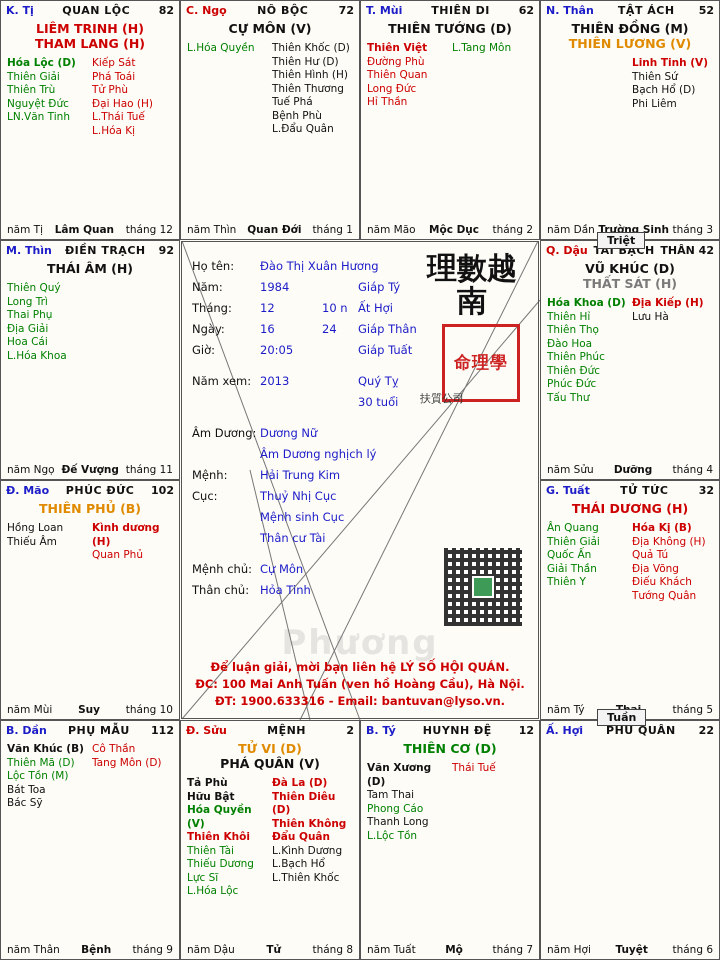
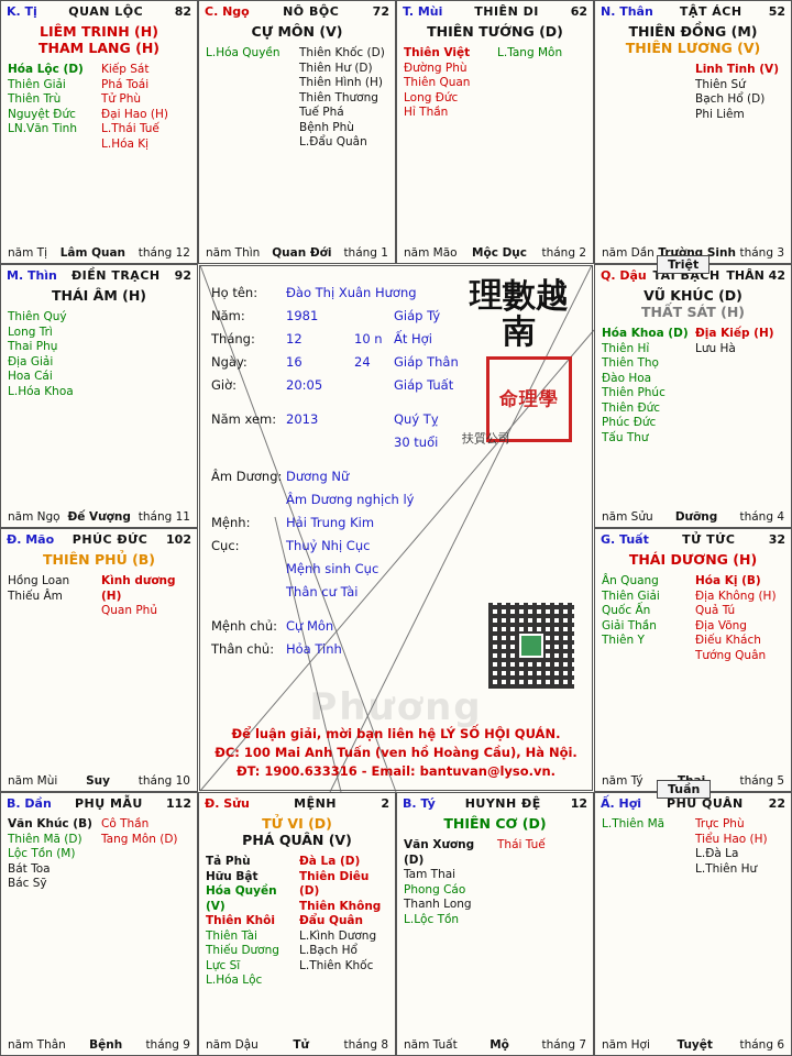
  K. Tị
  QUAN LỘC
  82
  LIÊM TRINH (H)
  THAM LANG (H)
  Hóa Lộc (D)
  Thiên Giải
  Thiên Trù
  Nguyệt Đức
  LN.Văn Tinh
  Kiếp Sát
  Phá Toái
  Tử Phù
  Đại Hao (H)
  L.Thái Tuế
  L.Hóa Kị
  năm Tị
  Lâm Quan
  tháng 12
  C. Ngọ
  NÔ BỘC
  72
  CỰ MÔN (V)
  L.Hóa Quyền
  Thiên Khốc (D)
  Thiên Hư (D)
  Thiên Hình (H)
  Thiên Thương
  Tuế Phá
  Bệnh Phù
  L.Đẩu Quân
  năm Thìn
  Quan Đới
  tháng 1
  T. Mùi
  THIÊN DI
  62
  THIÊN TƯỚNG (D)
  Thiên Việt
  Đường Phù
  Thiên Quan
  Long Đức
  Hỉ Thần
  L.Tang Môn
  năm Mão
  Mộc Dục
  tháng 2
  N. Thân
  TẬT ÁCH
  52
  THIÊN ĐỒNG (M)
  THIÊN LƯƠNG (V)
  Linh Tinh (V)
  Thiên Sứ
  Bạch Hổ (D)
  Phi Liêm
  năm Dần
  Trường Sinh
  tháng 3
  M. Thìn
  ĐIỀN TRẠCH
  92
  THÁI ÂM (H)
  Thiên Quý
  Long Trì
  Thai Phụ
  Địa Giải
  Hoa Cái
  L.Hóa Khoa
  năm Ngọ
  Đế Vượng
  tháng 11
  Q. Dậu
  TÀI BẠCH
  THÂN 42
  VŨ KHÚC (D)
  THẤT SÁT (H)
  Hóa Khoa (D)
  Thiên Hỉ
  Thiên Thọ
  Đào Hoa
  Thiên Phúc
  Thiên Đức
  Phúc Đức
  Tấu Thư
  Địa Kiếp (H)
  Lưu Hà
  năm Sửu
  Dưỡng
  tháng 4
  Đ. Mão
  PHÚC ĐỨC
  102
  THIÊN PHỦ (B)
  Hồng Loan
  Thiếu Âm
  Kình dương (H)
  Quan Phủ
  năm Mùi
  Suy
  tháng 10
  G. Tuất
  TỬ TỨC
  32
  THÁI DƯƠNG (H)
  Ân Quang
  Thiên Giải
  Quốc Ấn
  Giải Thần
  Thiên Y
  Hóa Kị (B)
  Địa Không (H)
  Quả Tú
  Địa Võng
  Điếu Khách
  Tướng Quân
  năm Tý
  tháng 5
  B. Dần
  PHỤ MẪU
  112
  Văn Khúc (B)
  Thiên Mã (D)
  Lộc Tồn (M)
  Bát Toa
  Bác Sỹ
  Cô Thần
  Tang Môn (D)
  năm Thân
  Bệnh
  tháng 9
  Đ. Sửu
  MỆNH
  2
  TỬ VI (D)
  PHÁ QUÂN (V)
  Tả Phù
  Hữu Bật
  Hóa Quyền (V)
  Thiên Khôi
  Thiên Tài
  Thiếu Dương
  Lực Sĩ
  L.Hóa Lộc
  Đà La (D)
  Thiên Diêu (D)
  Thiên Không
  Đẩu Quân
  L.Kình Dương
  L.Bạch Hổ
  L.Thiên Khốc
  năm Dậu
  Tử
  tháng 8
  B. Tý
  HUYNH ĐỆ
  12
  THIÊN CƠ (D)
  Văn Xương (D)
  Tam Thai
  Phong Cáo
  Thanh Long
  L.Lộc Tồn
  Thái Tuế
  năm Tuất
  Mộ
  tháng 7
  Ấ. Hợi
  PHU QUÂN
  22
+ L.Thiên Mã
+ Trực Phù
+ Tiểu Hao (H)
+ L.Đà La
+ L.Thiên Hư
  năm Hợi
  Tuyệt
  tháng 6
  Phương
  Họ tên:
  Đào Thị Xuân Hương
  Năm:
- 1984
+ 1981
  Giáp Tý
  Tháng:
  12
  10 n
  Ất Hợi
  Ngày:
  16
  24
  Giáp Thân
  Giờ:
  20:05
  Giáp Tuất
  Năm xem:
  2013
  Quý Tỵ
  30 tuổi
  Âm Dương:
  Dương Nữ
  Âm Dương nghịch lý
  Mệnh:
  Hải Trung Kim
  Cục:
  Thuỷ Nhị Cục
  Mệnh sinh Cục
  Thân cư Tài
  Mệnh chủ:
  Cự Môn
  Thân chủ:
  Hỏa Tinh
  理數越南
  命理學
  扶質公司
  Để luận giải, mời bạn liên hệ LÝ SỐ HỘI QUÁN.
  ĐC: 100 Mai Anh Tuấn (ven hồ Hoàng Cầu), Hà Nội.
  ĐT: 1900.633316 - Email: bantuvan@lyso.vn.
  Triệt
  Tuần
